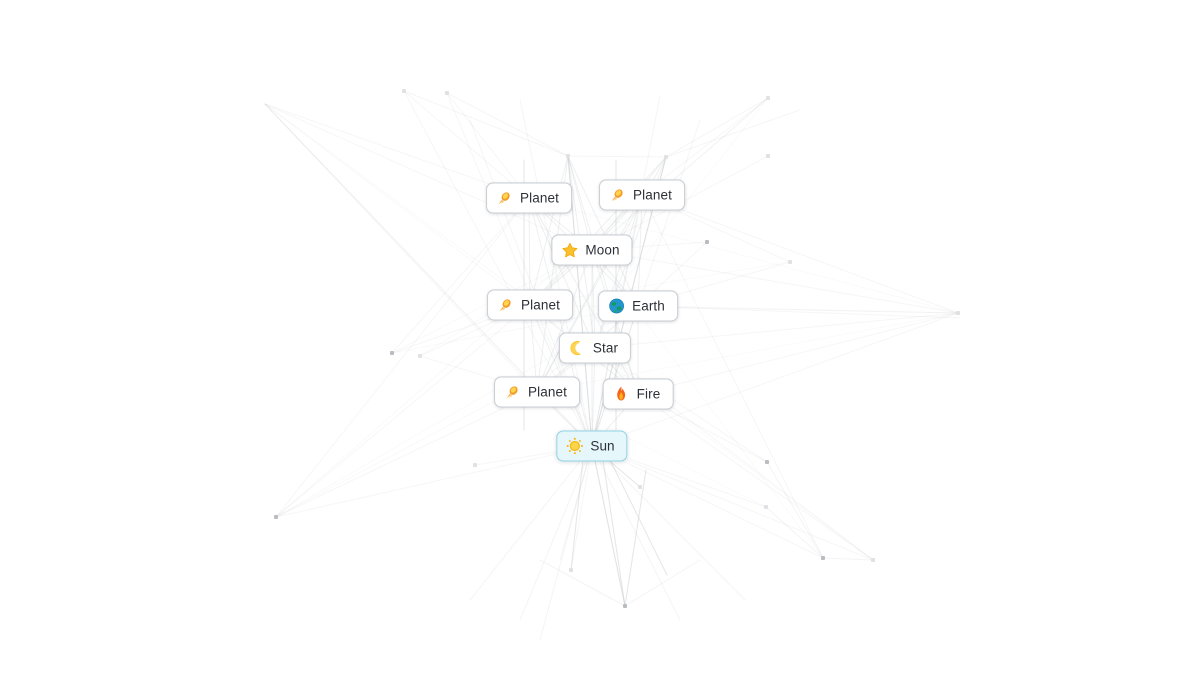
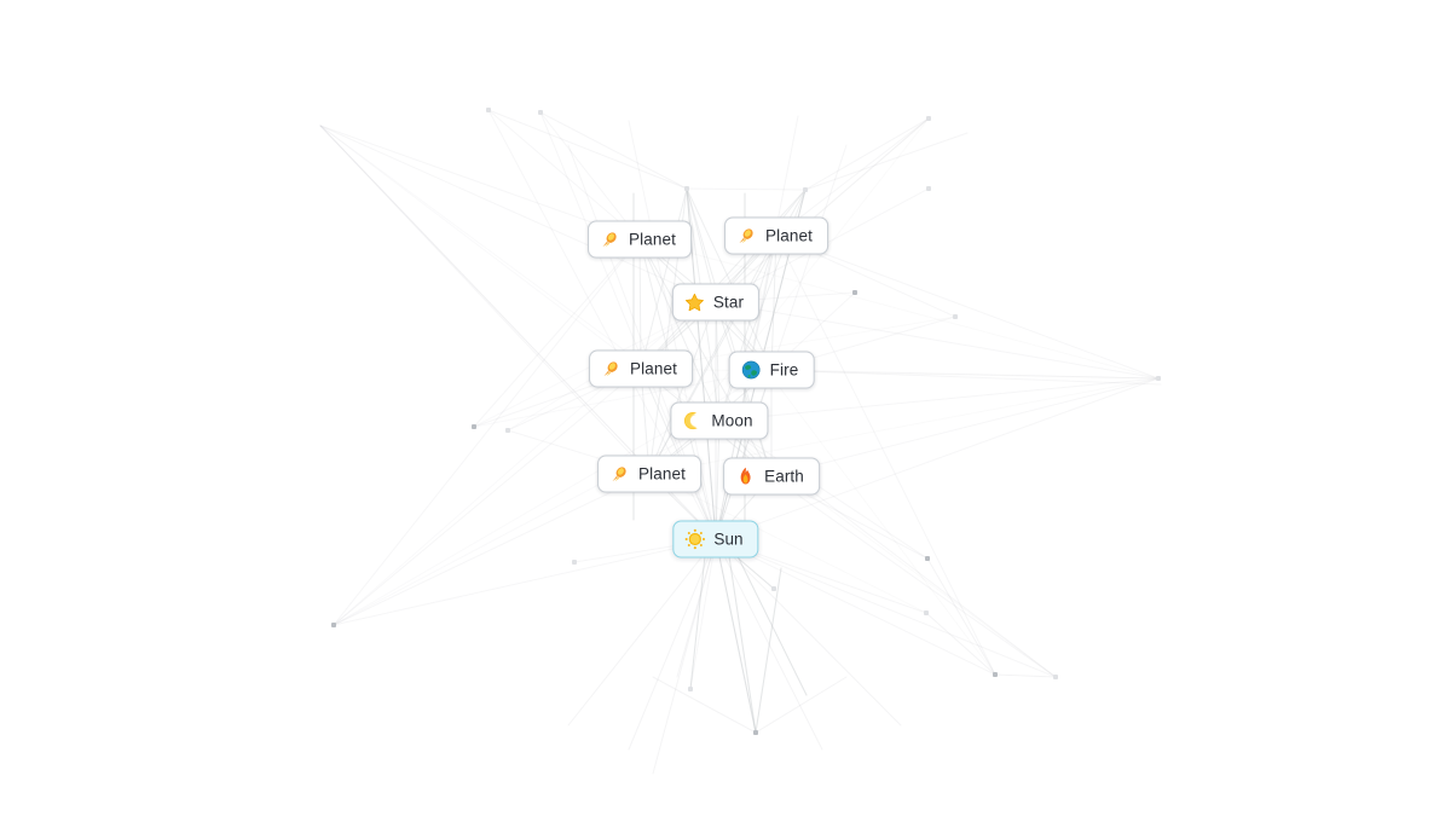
  Planet
  Planet
- Moon
+ Star
  Planet
- Earth
+ Fire
- Star
+ Moon
  Planet
- Fire
+ Earth
  Sun
